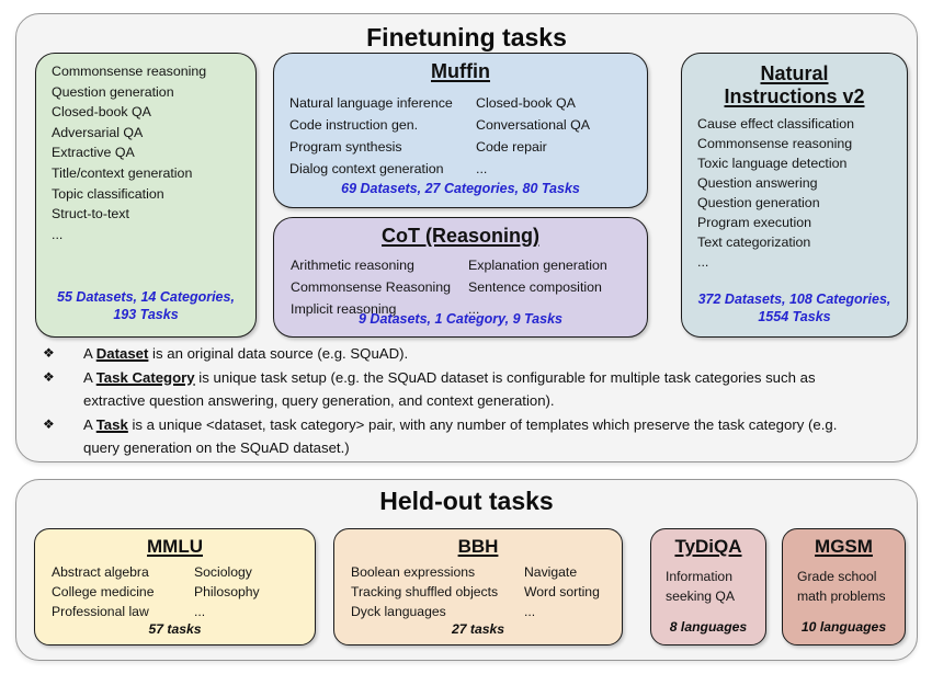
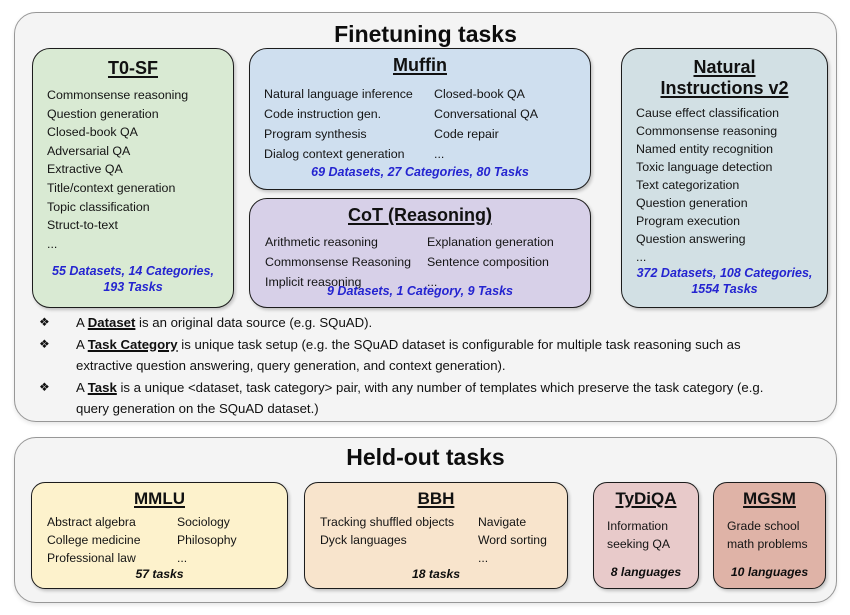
  Finetuning tasks
+ T0-SF
  Commonsense reasoning
  Question generation
  Closed-book QA
  Adversarial QA
  Extractive QA
  Title/context generation
  Topic classification
  Struct-to-text
  ...
  55 Datasets, 14 Categories, 193 Tasks
  Muffin
  Natural language inference
  Code instruction gen.
  Program synthesis
  Dialog context generation
  Closed-book QA
  Conversational QA
  Code repair
  ...
  69 Datasets, 27 Categories, 80 Tasks
  CoT (Reasoning)
  Arithmetic reasoning
  Commonsense Reasoning
  Implicit reasoning
  Explanation generation
  Sentence composition
  ...
  9 Datasets, 1 Category, 9 Tasks
  Natural Instructions v2
  Cause effect classification
  Commonsense reasoning
+ Named entity recognition
  Toxic language detection
- Question answering
+ Text categorization
  Question generation
  Program execution
- Text categorization
+ Question answering
  ...
  372 Datasets, 108 Categories, 1554 Tasks
  ❖
  A Dataset is an original data source (e.g. SQuAD).
  ❖
- A Task Category is unique task setup (e.g. the SQuAD dataset is configurable for multiple task categories such as
+ A Task Category is unique task setup (e.g. the SQuAD dataset is configurable for multiple task reasoning such as
  extractive question answering, query generation, and context generation).
  ❖
  A Task is a unique <dataset, task category> pair, with any number of templates which preserve the task category (e.g.
  query generation on the SQuAD dataset.)
  Held-out tasks
  MMLU
  Abstract algebra
  College medicine
  Professional law
  Sociology
  Philosophy
  ...
  57 tasks
  BBH
- Boolean expressions
  Tracking shuffled objects
  Dyck languages
  Navigate
  Word sorting
  ...
- 27 tasks
+ 18 tasks
  TyDiQA
  Information seeking QA
  8 languages
  MGSM
  Grade school math problems
  10 languages
